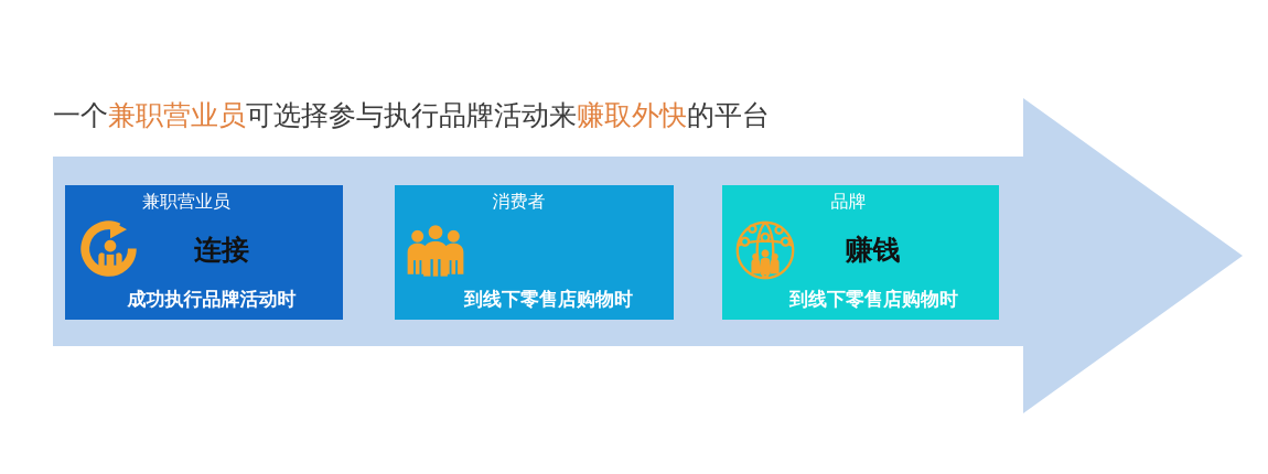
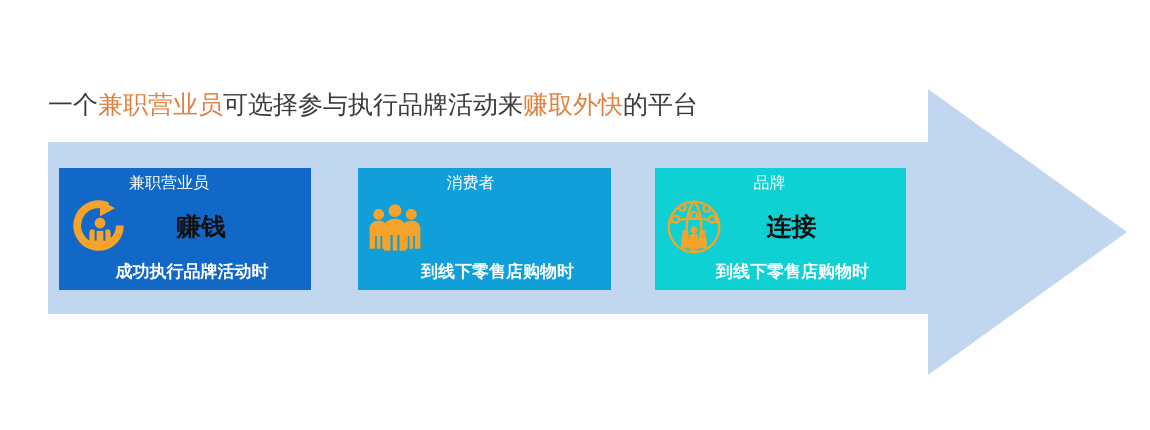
  一个兼职营业员可选择参与执行品牌活动来赚取外快的平台
  兼职营业员
- 连接
+ 赚钱
  成功执行品牌活动时
  消费者
  到线下零售店购物时
  品牌
- 赚钱
+ 连接
  到线下零售店购物时
